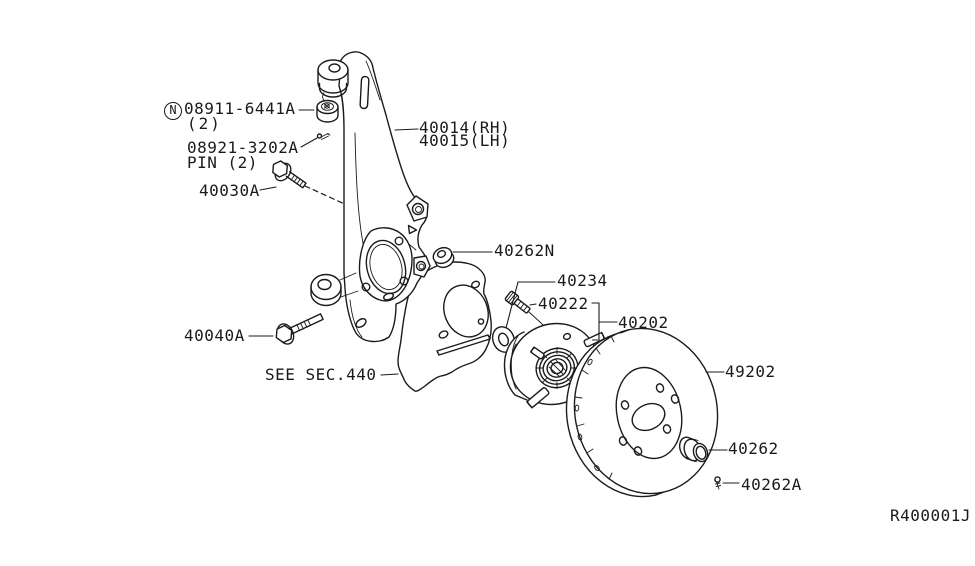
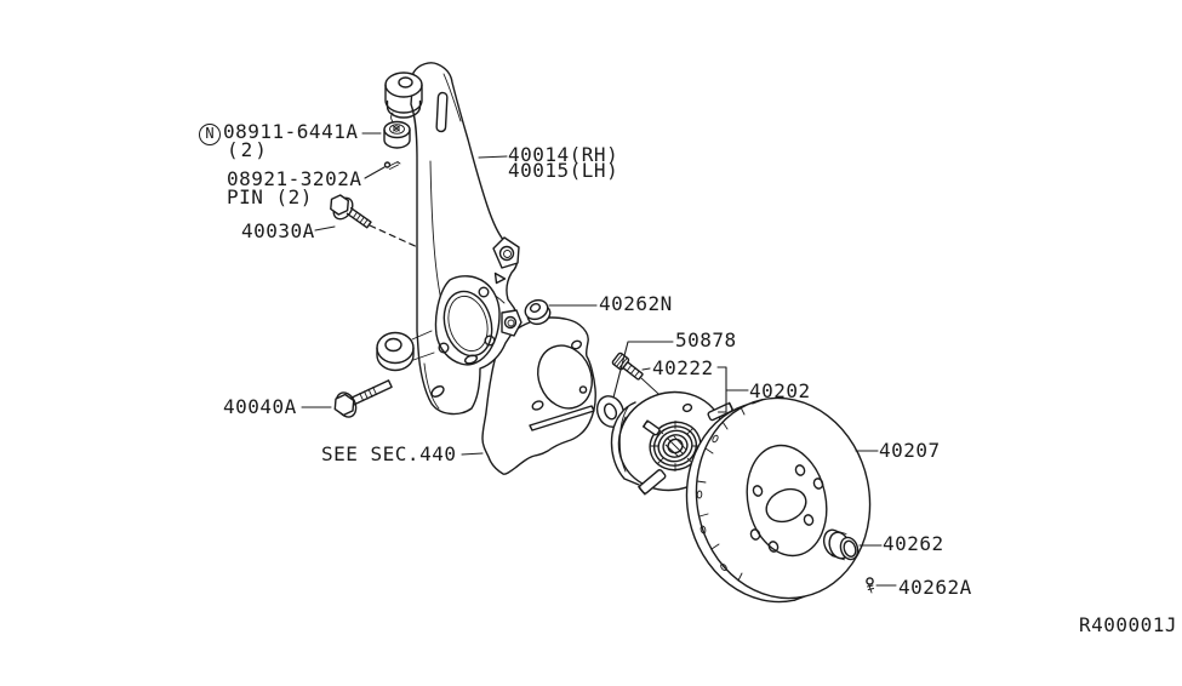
  N
  08911-6441A
  (2)
  08921-3202A
  PIN (2)
  40030A
  40014(RH)
  40015(LH)
  40040A
  SEE SEC.440
  40262N
- 40234
+ 50878
  40222
  40202
- 49202
+ 40207
  40262
  40262A
  R400001J
